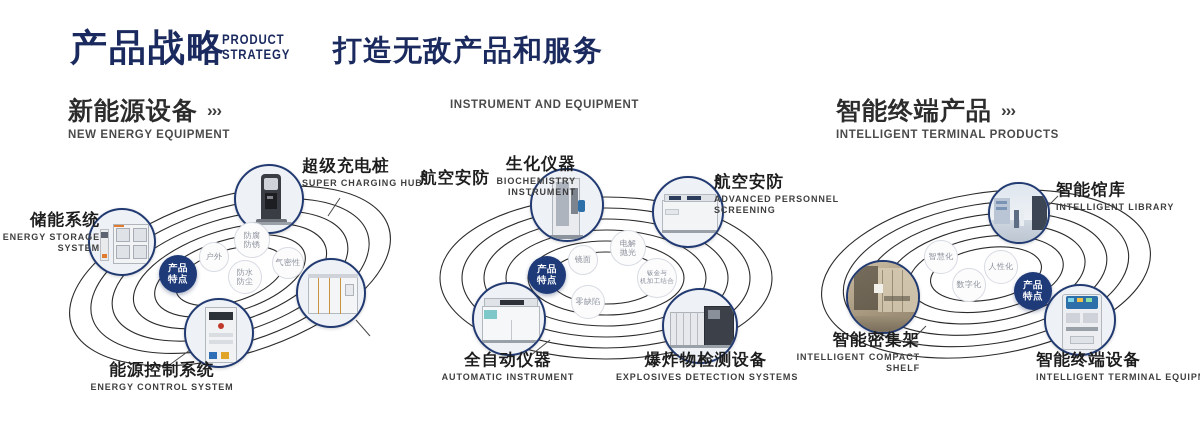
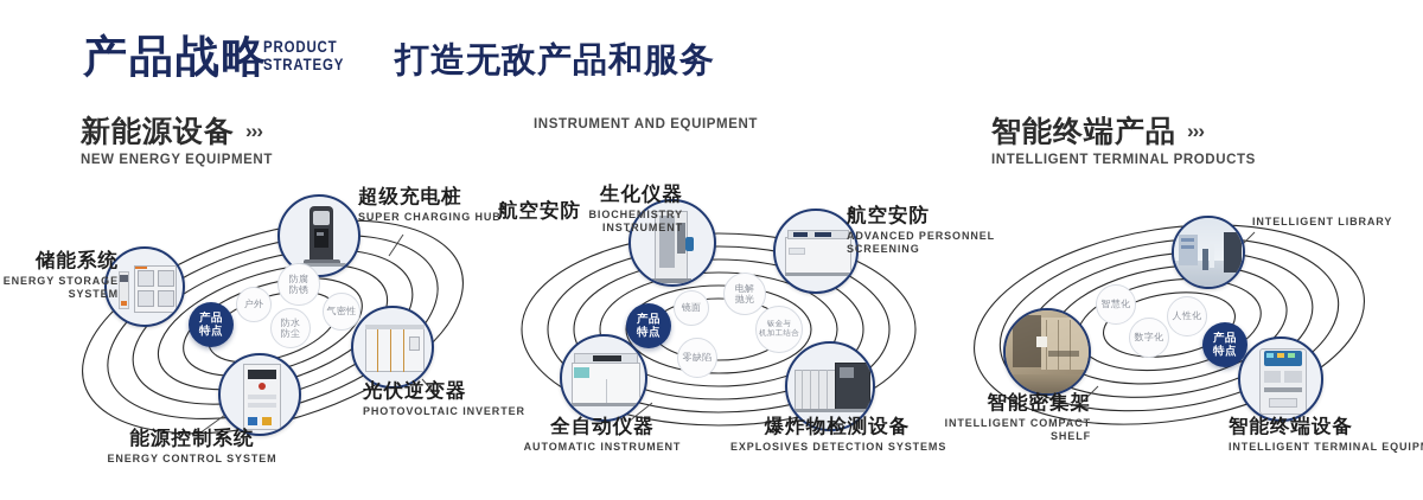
  产品战略
  PRODUCT
  STRATEGY
  打造无敌产品和服务
  新能源设备 ›››
  NEW ENERGY EQUIPMENT
  INSTRUMENT AND EQUIPMENT
  智能终端产品 ›››
  INTELLIGENT TERMINAL PRODUCTS
  产品
  特点
  户外
  防腐
  防锈
  防水
  防尘
  气密性
  储能系统
  ENERGY STORAGE
  SYSTEM
  超级充电桩
  SUPER CHARGING HUB
+ 光伏逆变器
+ PHOTOVOLTAIC INVERTER
  能源控制系统
  ENERGY CONTROL SYSTEM
  产品
  特点
  镜面
  电解
  抛光
  零缺陷
  航空安防
  生化仪器
  BIOCHEMISTRY
  INSTRUMENT
  航空安防
  ADVANCED PERSONNEL
  SCREENING
  全自动仪器
  AUTOMATIC INSTRUMENT
  爆炸物检测设备
  EXPLOSIVES DETECTION SYSTEMS
  智慧化
  数字化
  人性化
  产品
  特点
- 智能馆库
  INTELLIGENT LIBRARY
  智能密集架
  INTELLIGENT COMPACT
  SHELF
  智能终端设备
  INTELLIGENT TERMINAL EQUIP
